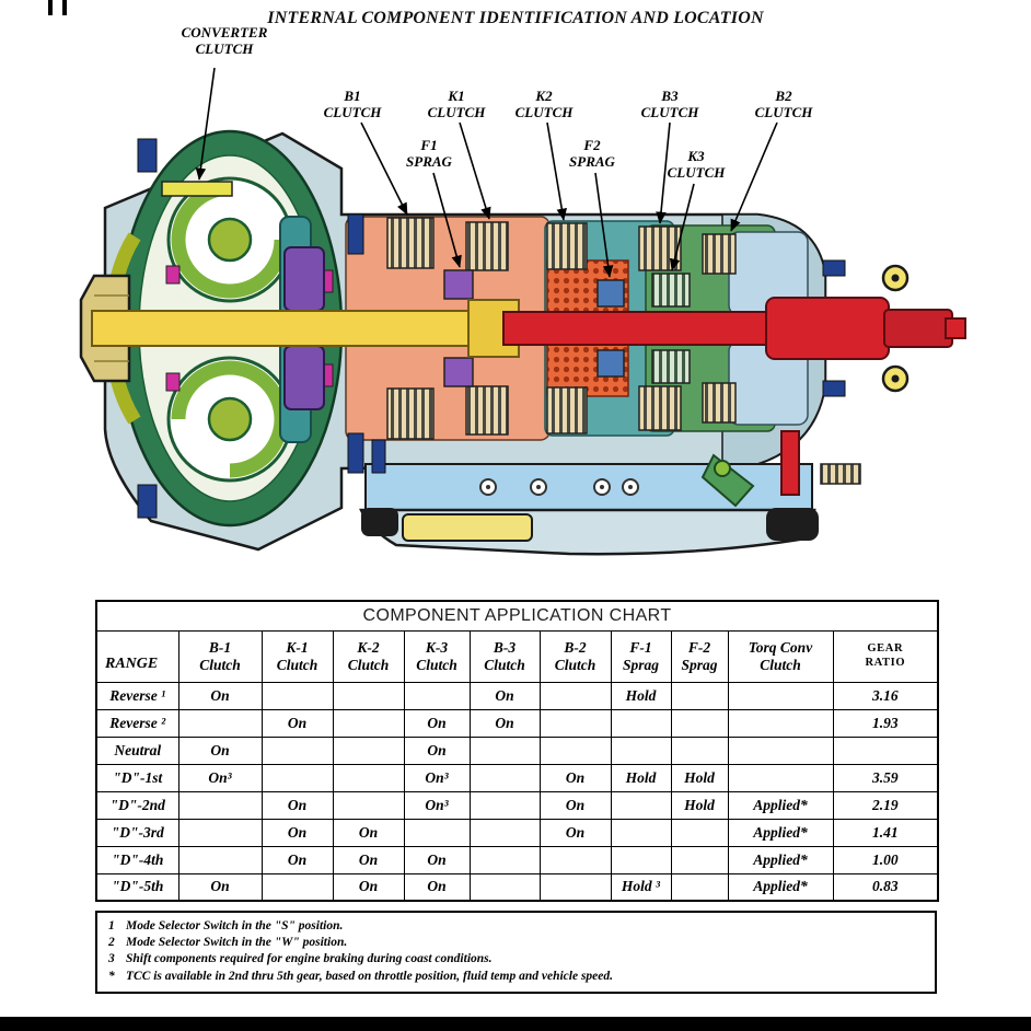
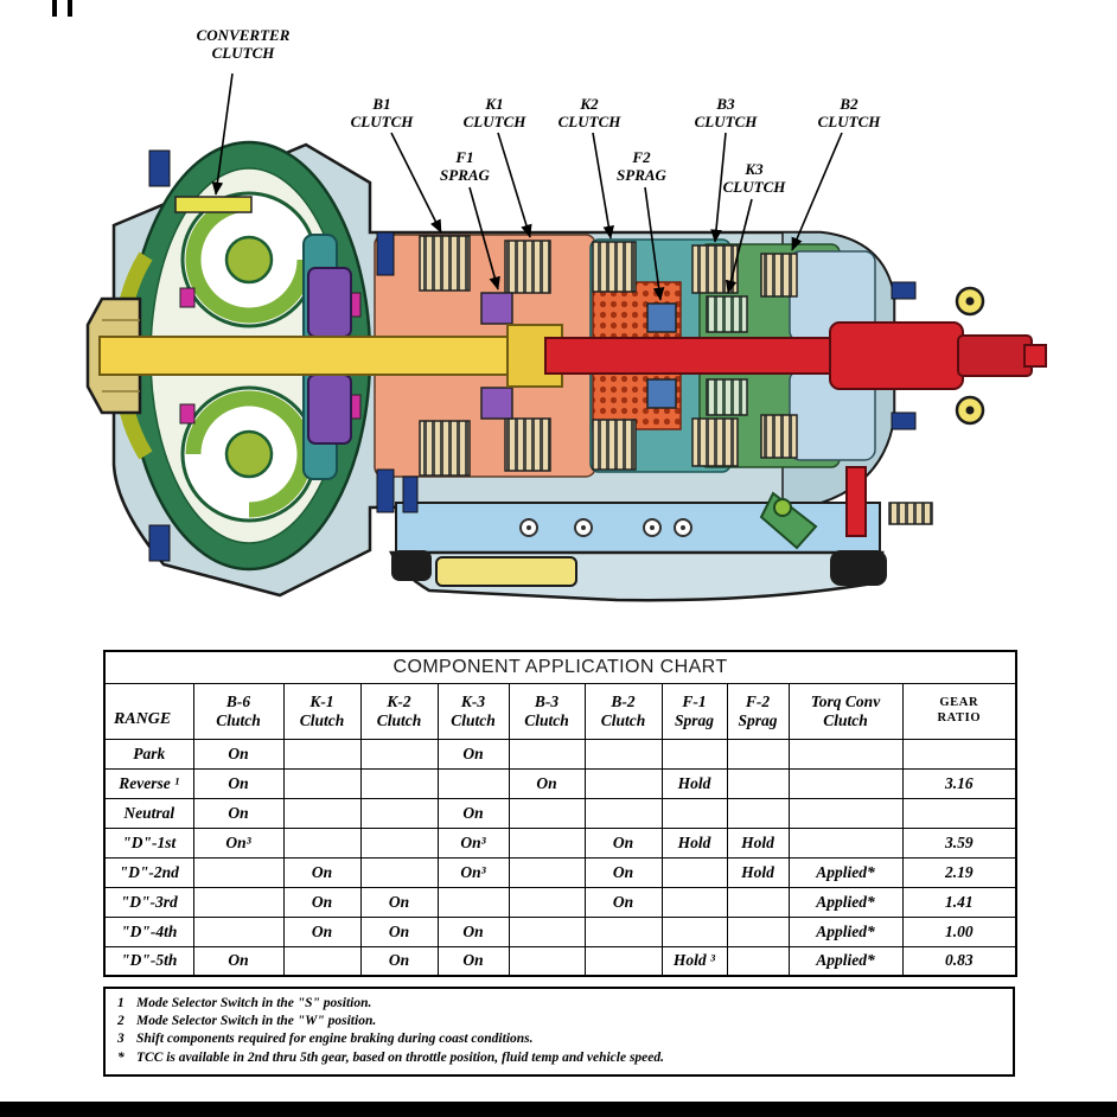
- INTERNAL COMPONENT IDENTIFICATION AND LOCATION
  CONVERTER
  CLUTCH
  B1
  CLUTCH
  K1
  CLUTCH
  K2
  CLUTCH
  B3
  CLUTCH
  B2
  CLUTCH
  F1
  SPRAG
  F2
  SPRAG
  K3
  CLUTCH
  COMPONENT APPLICATION CHART
- RANGE	B-1 Clutch	K-1 Clutch	K-2 Clutch	K-3 Clutch	B-3 Clutch	B-2 Clutch	F-1 Sprag	F-2 Sprag	Torq Conv Clutch	GEAR RATIO
+ RANGE	B-6 Clutch	K-1 Clutch	K-2 Clutch	K-3 Clutch	B-3 Clutch	B-2 Clutch	F-1 Sprag	F-2 Sprag	Torq Conv Clutch	GEAR RATIO
+ Park	On			On
  Reverse ¹	On				On		Hold			3.16
- Reverse ²		On		On	On					1.93
  Neutral	On			On
  "D"-1st	On³			On³		On	Hold	Hold		3.59
  "D"-2nd		On		On³		On		Hold	Applied*	2.19
  "D"-3rd		On	On			On			Applied*	1.41
  "D"-4th		On	On	On					Applied*	1.00
  "D"-5th	On		On	On			Hold ³		Applied*	0.83
  1 Mode Selector Switch in the "S" position.
  2 Mode Selector Switch in the "W" position.
  3 Shift components required for engine braking during coast conditions.
  * TCC is available in 2nd thru 5th gear, based on throttle position, fluid temp and vehicle speed.
